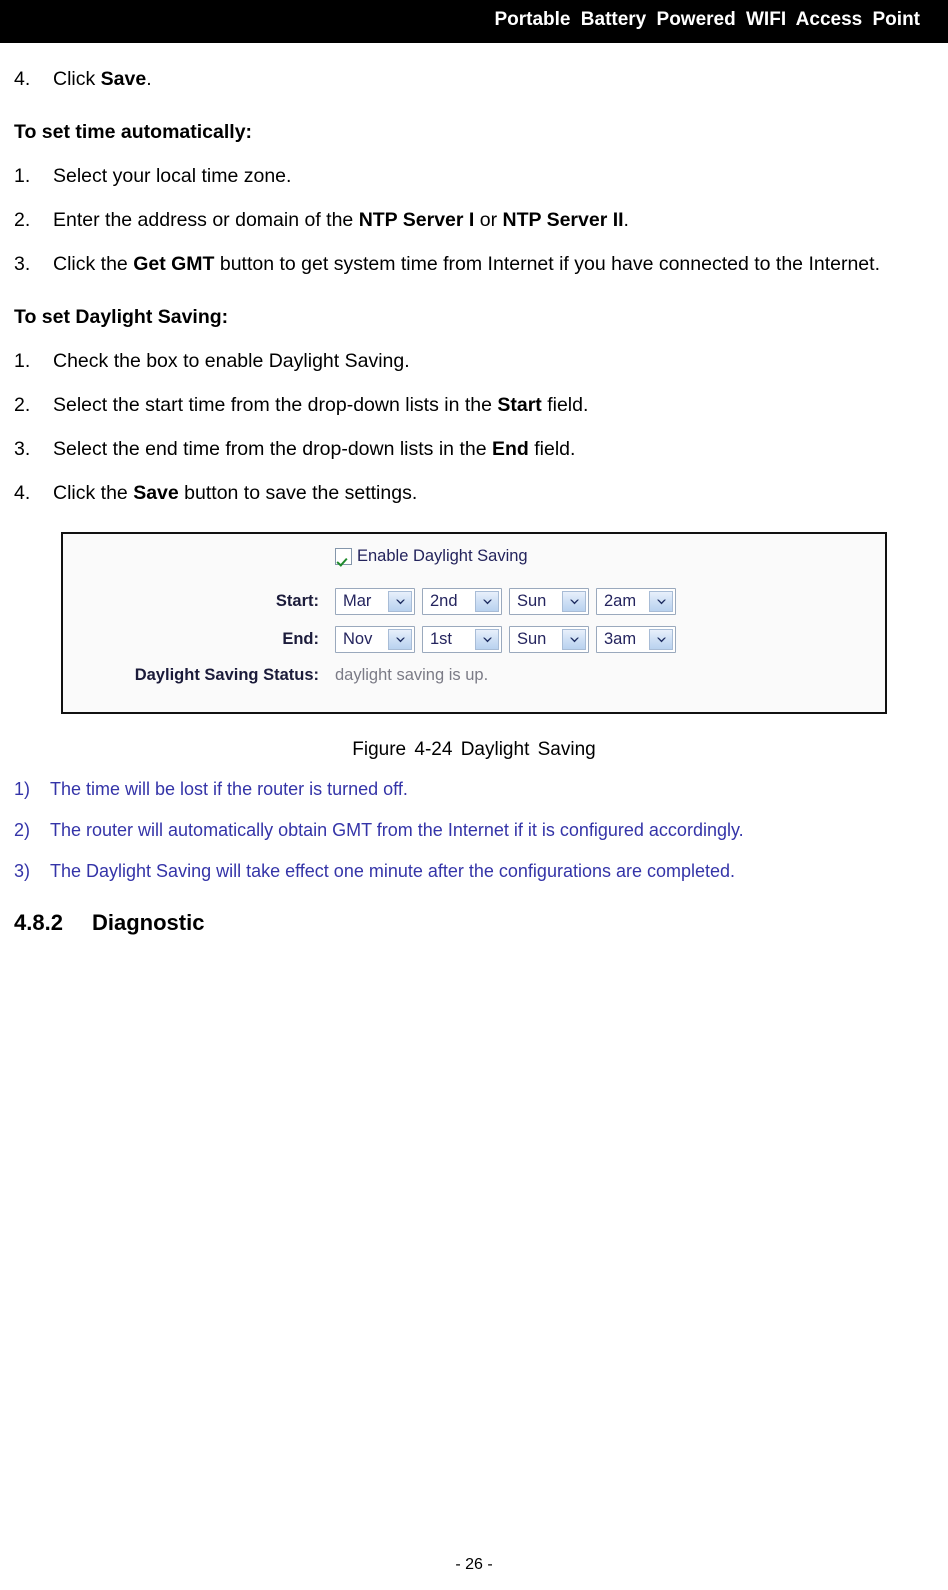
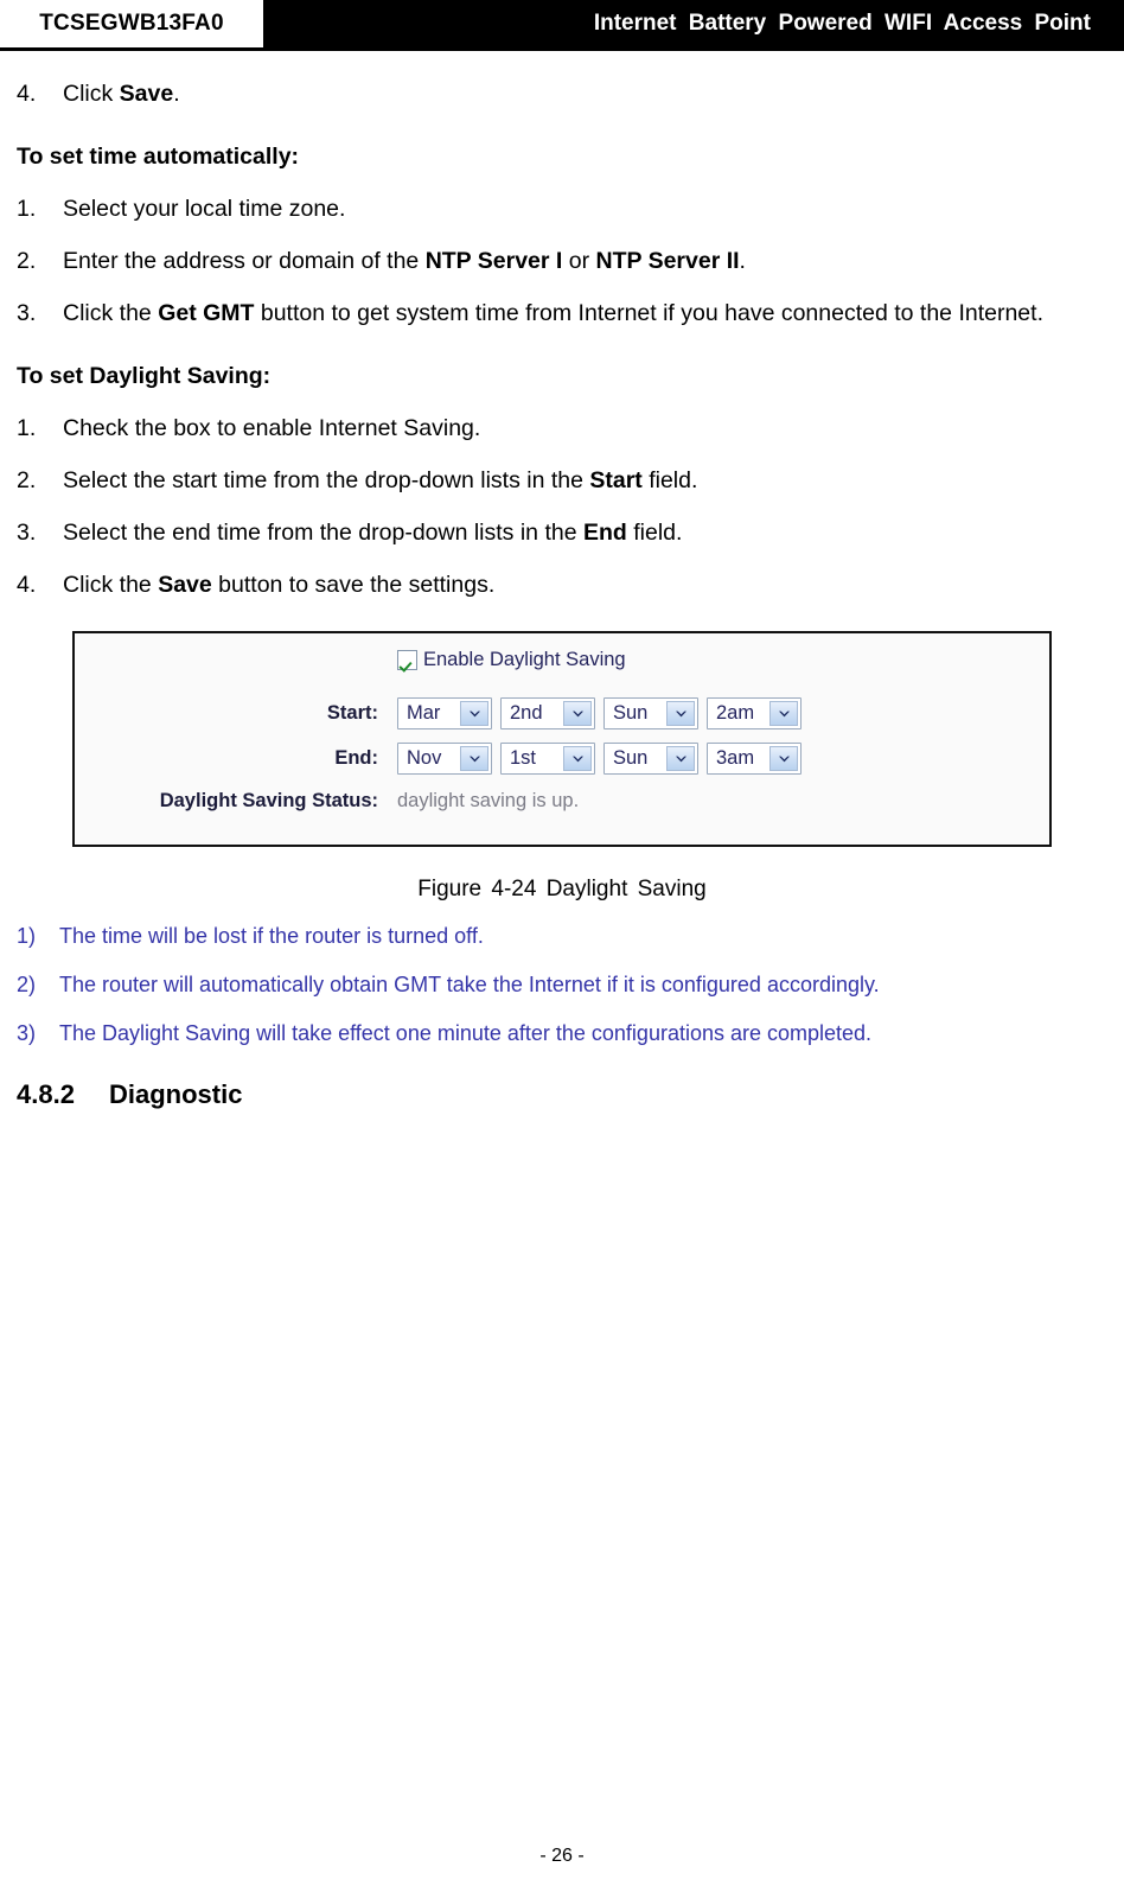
+ TCSEGWB13FA0
- Portable Battery Powered WIFI Access Point
+ Internet Battery Powered WIFI Access Point
  4.
  Click Save.
  To set time automatically:
  1.
  Select your local time zone.
  2.
  Enter the address or domain of the NTP Server I or NTP Server II.
  3.
  Click the Get GMT button to get system time from Internet if you have connected to the Internet.
  To set Daylight Saving:
  1.
- Check the box to enable Daylight Saving.
+ Check the box to enable Internet Saving.
  2.
  Select the start time from the drop-down lists in the Start field.
  3.
  Select the end time from the drop-down lists in the End field.
  4.
  Click the Save button to save the settings.
  Enable Daylight Saving
  Start:
  Mar
  2nd
  Sun
  2am
  End:
  Nov
  1st
  Sun
  3am
  Daylight Saving Status:
  daylight saving is up.
  Figure 4-24 Daylight Saving
  1)
  The time will be lost if the router is turned off.
  2)
- The router will automatically obtain GMT from the Internet if it is configured accordingly.
+ The router will automatically obtain GMT take the Internet if it is configured accordingly.
  3)
  The Daylight Saving will take effect one minute after the configurations are completed.
  4.8.2
  Diagnostic
  - 26 -
